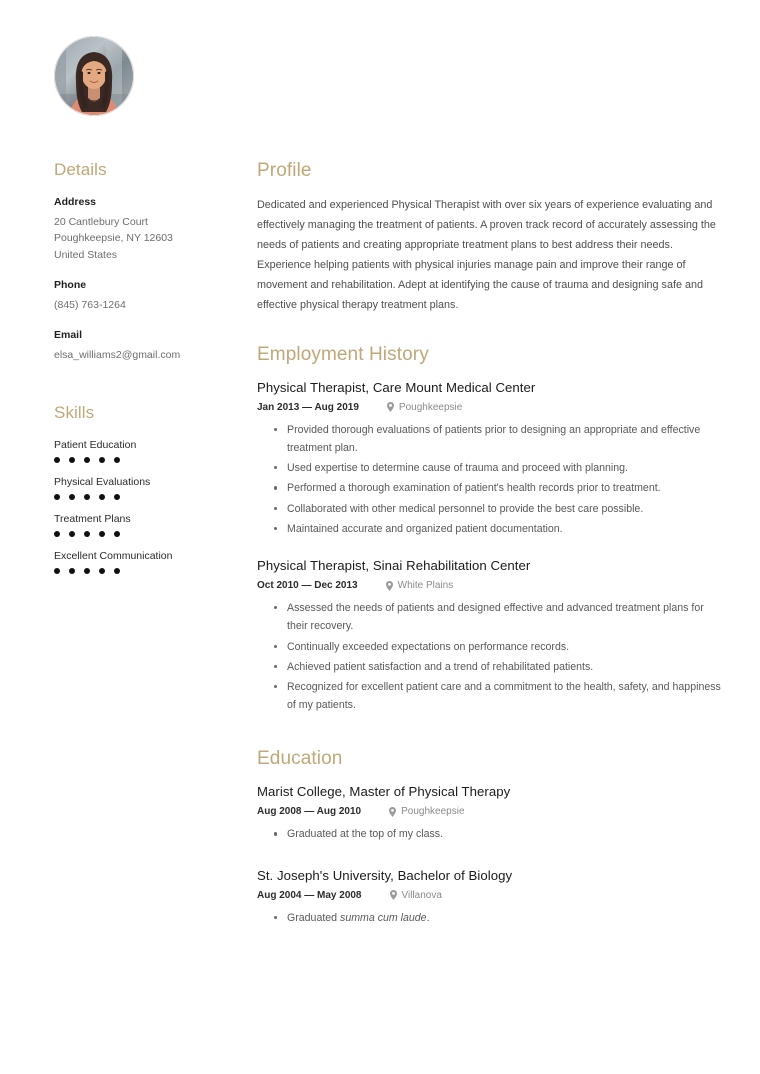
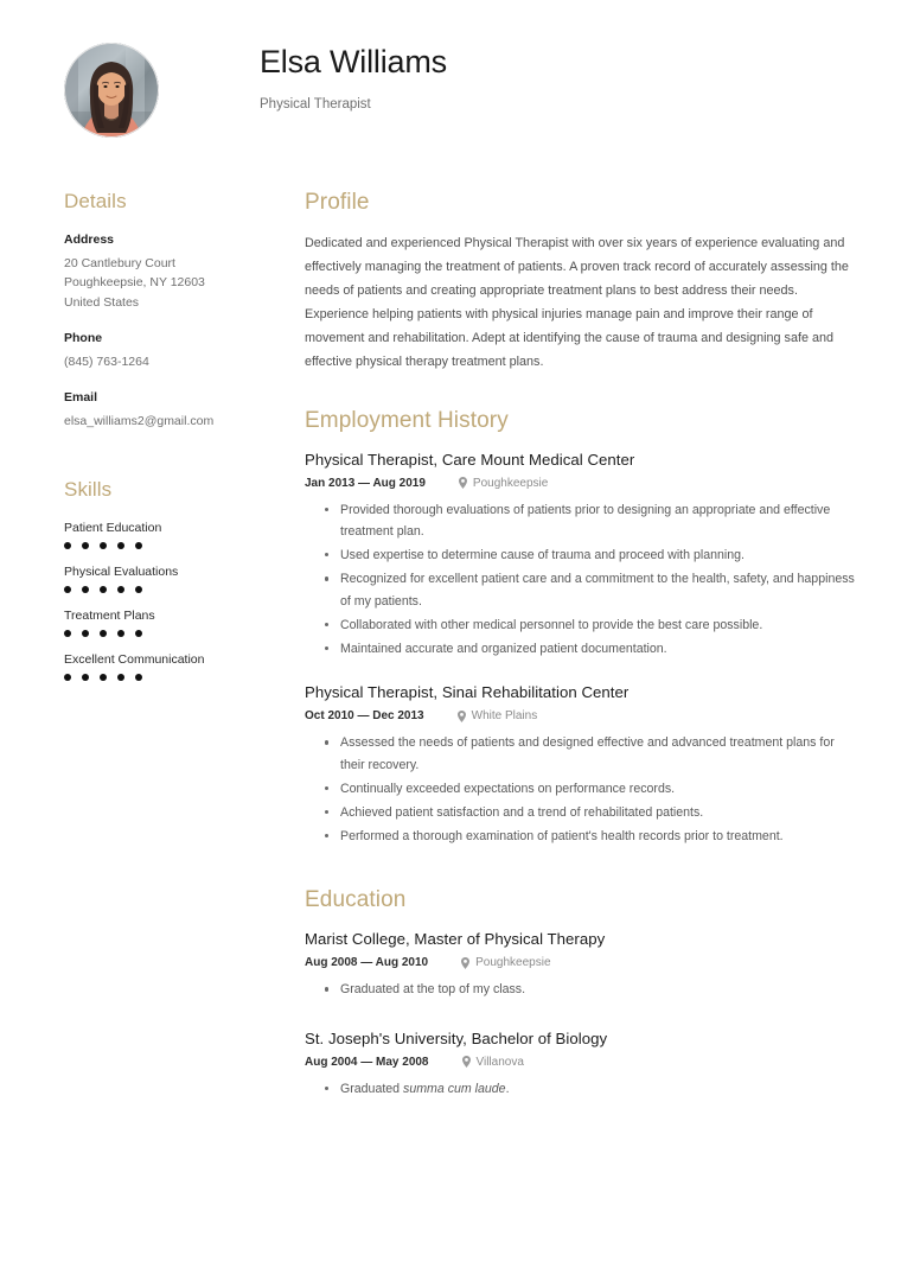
+ Elsa Williams
+ Physical Therapist
  Details
  Address
  20 Cantlebury Court
  Poughkeepsie, NY 12603
  United States
  Phone
  (845) 763-1264
  Email
  elsa_williams2@gmail.com
  Skills
  Patient Education
  Physical Evaluations
  Treatment Plans
  Excellent Communication
  Profile
  Dedicated and experienced Physical Therapist with over six years of experience evaluating and effectively managing the treatment of patients. A proven track record of accurately assessing the needs of patients and creating appropriate treatment plans to best address their needs. Experience helping patients with physical injuries manage pain and improve their range of movement and rehabilitation. Adept at identifying the cause of trauma and designing safe and effective physical therapy treatment plans.
  Employment History
  Physical Therapist, Care Mount Medical Center
  Jan 2013 — Aug 2019
  Poughkeepsie
  Provided thorough evaluations of patients prior to designing an appropriate and effective treatment plan.
  Used expertise to determine cause of trauma and proceed with planning.
- Performed a thorough examination of patient's health records prior to treatment.
+ Recognized for excellent patient care and a commitment to the health, safety, and happiness of my patients.
  Collaborated with other medical personnel to provide the best care possible.
  Maintained accurate and organized patient documentation.
  Physical Therapist, Sinai Rehabilitation Center
  Oct 2010 — Dec 2013
  White Plains
  Assessed the needs of patients and designed effective and advanced treatment plans for their recovery.
  Continually exceeded expectations on performance records.
  Achieved patient satisfaction and a trend of rehabilitated patients.
- Recognized for excellent patient care and a commitment to the health, safety, and happiness of my patients.
+ Performed a thorough examination of patient's health records prior to treatment.
  Education
  Marist College, Master of Physical Therapy
  Aug 2008 — Aug 2010
  Poughkeepsie
  Graduated at the top of my class.
  St. Joseph's University, Bachelor of Biology
  Aug 2004 — May 2008
  Villanova
  Graduated summa cum laude.
